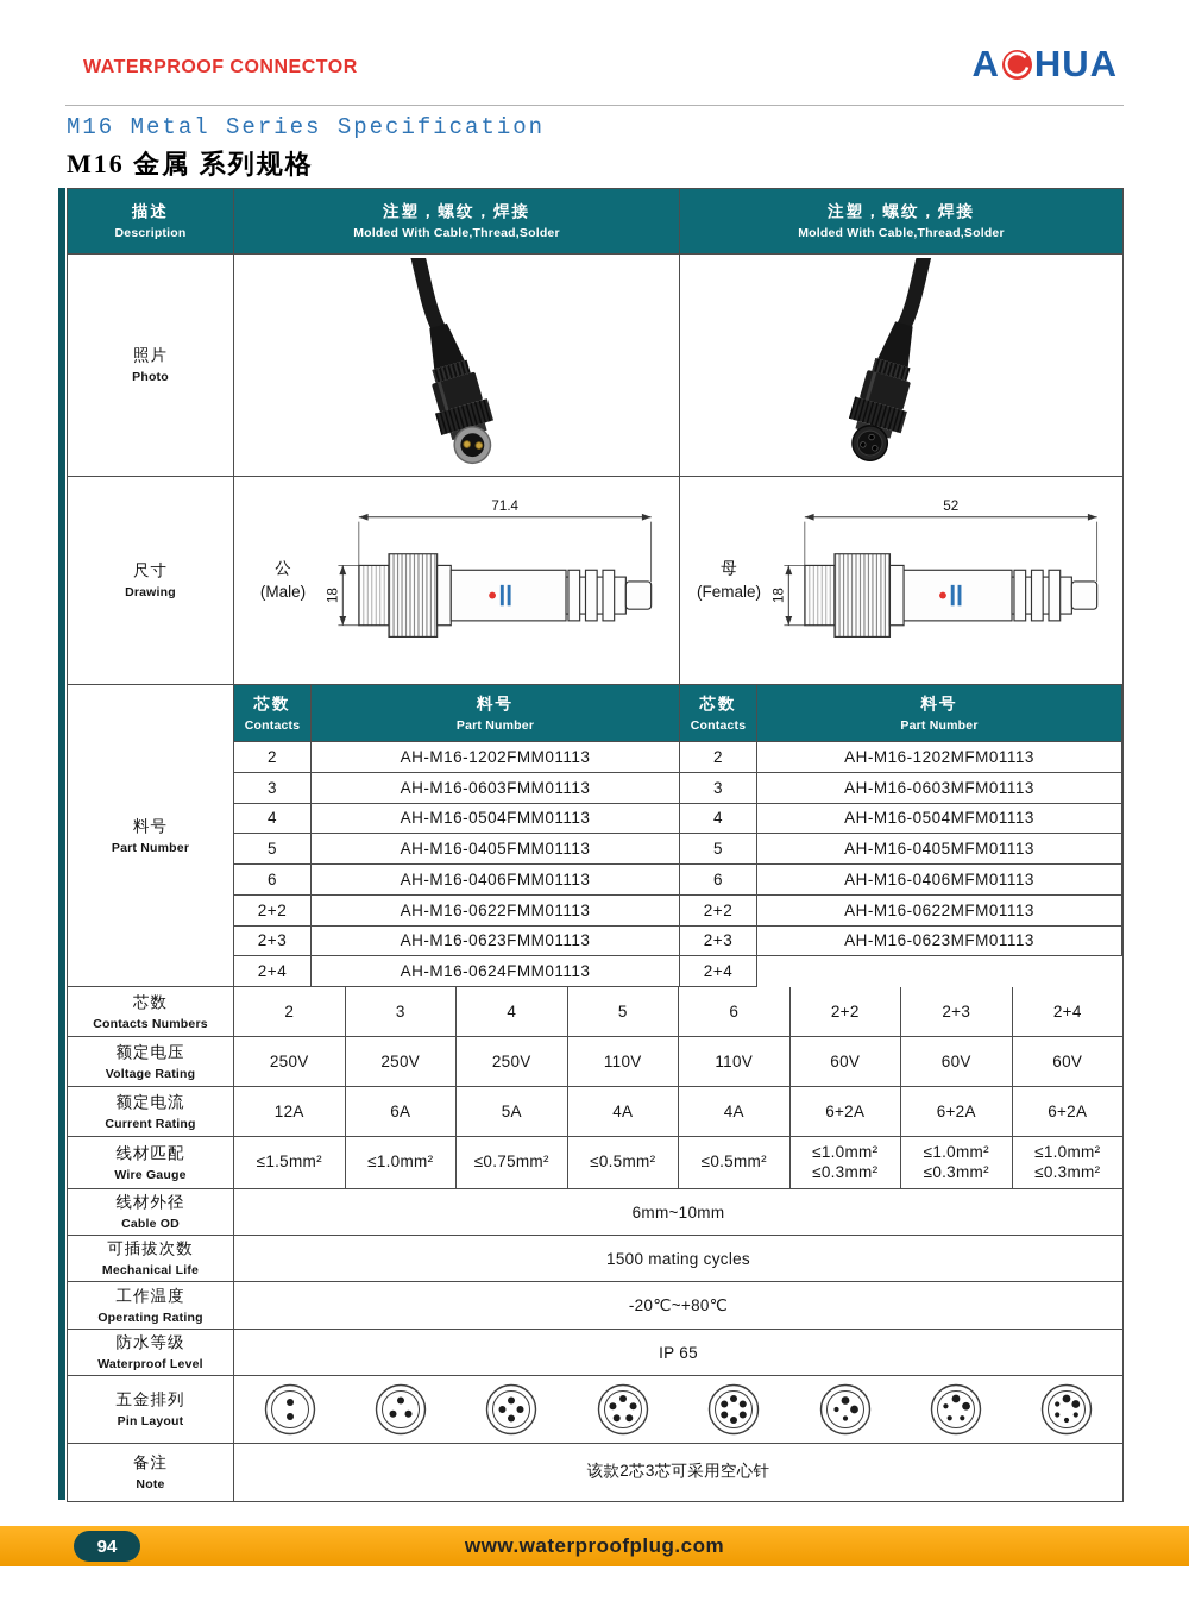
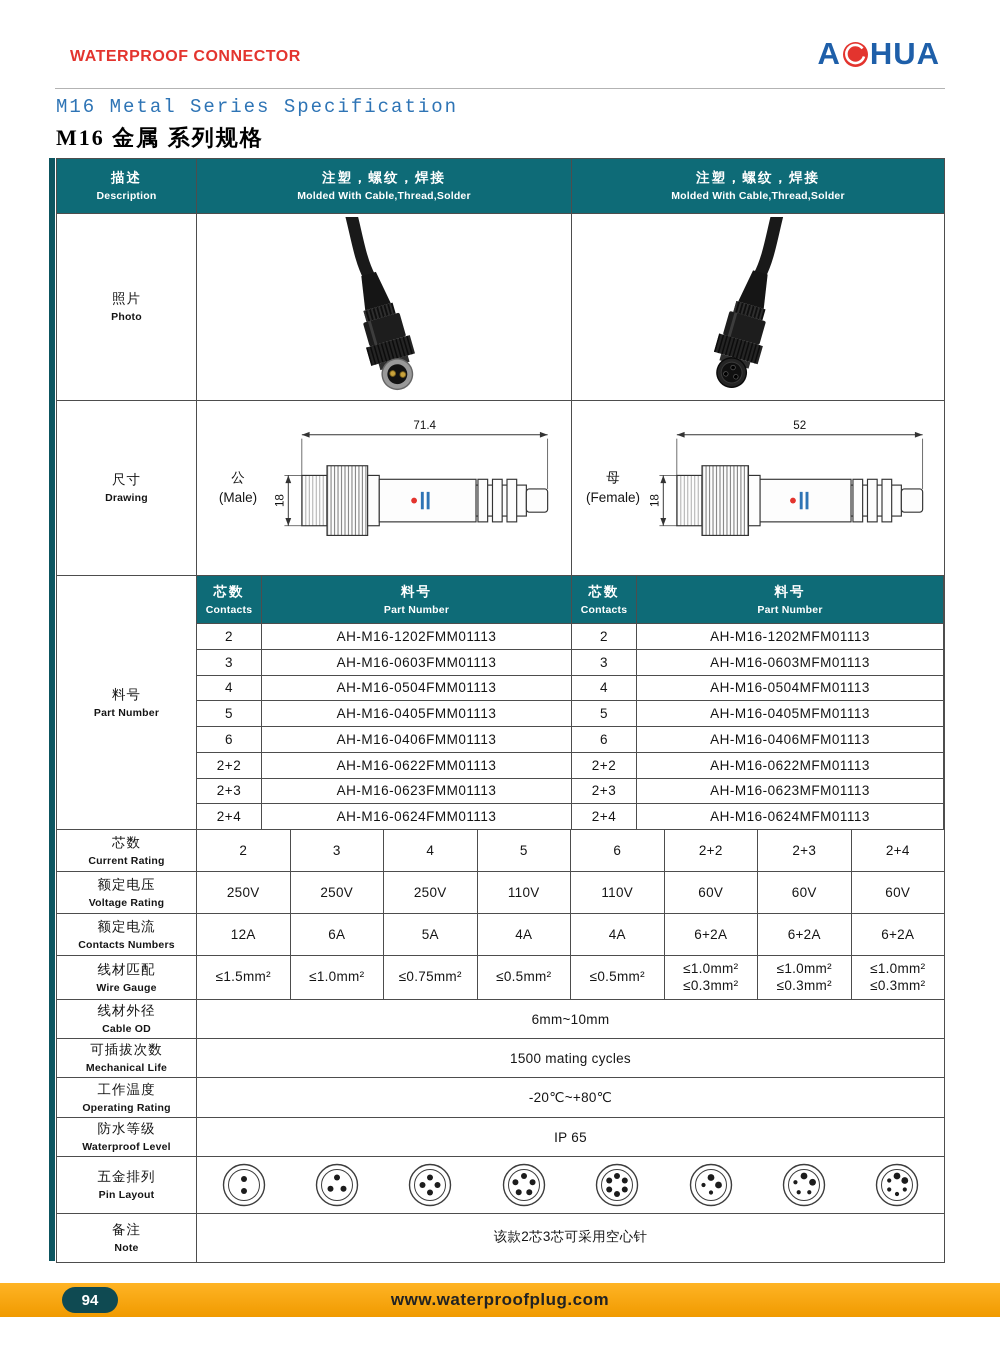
  WATERPROOF CONNECTOR
  A
  HUA
  M16 Metal Series Specification
  M16 金属 系列规格
  描述
  Description
  注塑，螺纹，焊接
  Molded With Cable,Thread,Solder
  注塑，螺纹，焊接
  Molded With Cable,Thread,Solder
  照片
  Photo
  尺寸
  Drawing
  公
  (Male)
  71.4
  母
  (Female)
  52
  料号
  Part Number
  芯数
  Contacts
  料号
  Part Number
  芯数
  Contacts
  料号
  Part Number
  2
  AH-M16-1202FMM01113
  2
  AH-M16-1202MFM01113
  3
  AH-M16-0603FMM01113
  3
  AH-M16-0603MFM01113
  4
  AH-M16-0504FMM01113
  4
  AH-M16-0504MFM01113
  5
  AH-M16-0405FMM01113
  5
  AH-M16-0405MFM01113
  6
  AH-M16-0406FMM01113
  6
  AH-M16-0406MFM01113
  2+2
  AH-M16-0622FMM01113
  2+2
  AH-M16-0622MFM01113
  2+3
  AH-M16-0623FMM01113
  2+3
  AH-M16-0623MFM01113
  2+4
  AH-M16-0624FMM01113
  2+4
+ AH-M16-0624MFM01113
  芯数
- Contacts Numbers
+ Current Rating
  2
  3
  4
  5
  6
  2+2
  2+3
  2+4
  额定电压
  Voltage Rating
  250V
  250V
  250V
  110V
  110V
  60V
  60V
  60V
  额定电流
- Current Rating
+ Contacts Numbers
  12A
  6A
  5A
  4A
  4A
  6+2A
  6+2A
  6+2A
  线材匹配
  Wire Gauge
  ≤1.5mm²
  ≤1.0mm²
  ≤0.75mm²
  ≤0.5mm²
  ≤0.5mm²
  ≤1.0mm²
  ≤0.3mm²
  ≤1.0mm²
  ≤0.3mm²
  ≤1.0mm²
  ≤0.3mm²
  线材外径
  Cable OD
  6mm~10mm
  可插拔次数
  Mechanical Life
  1500 mating cycles
  工作温度
  Operating Rating
  -20℃~+80℃
  防水等级
  Waterproof Level
  IP 65
  五金排列
  Pin Layout
  备注
  Note
  该款2芯3芯可采用空心针
  www.waterproofplug.com
  94
